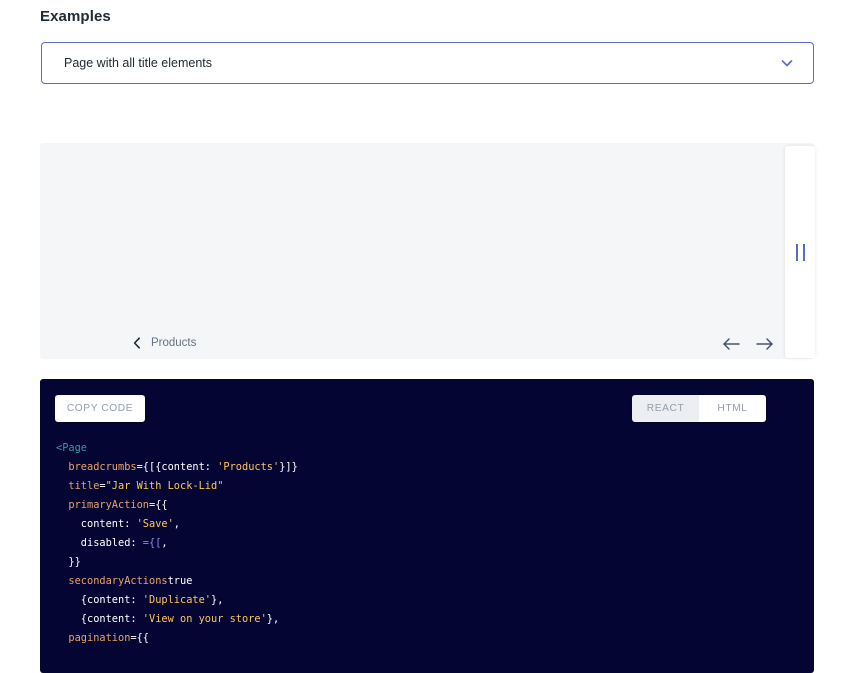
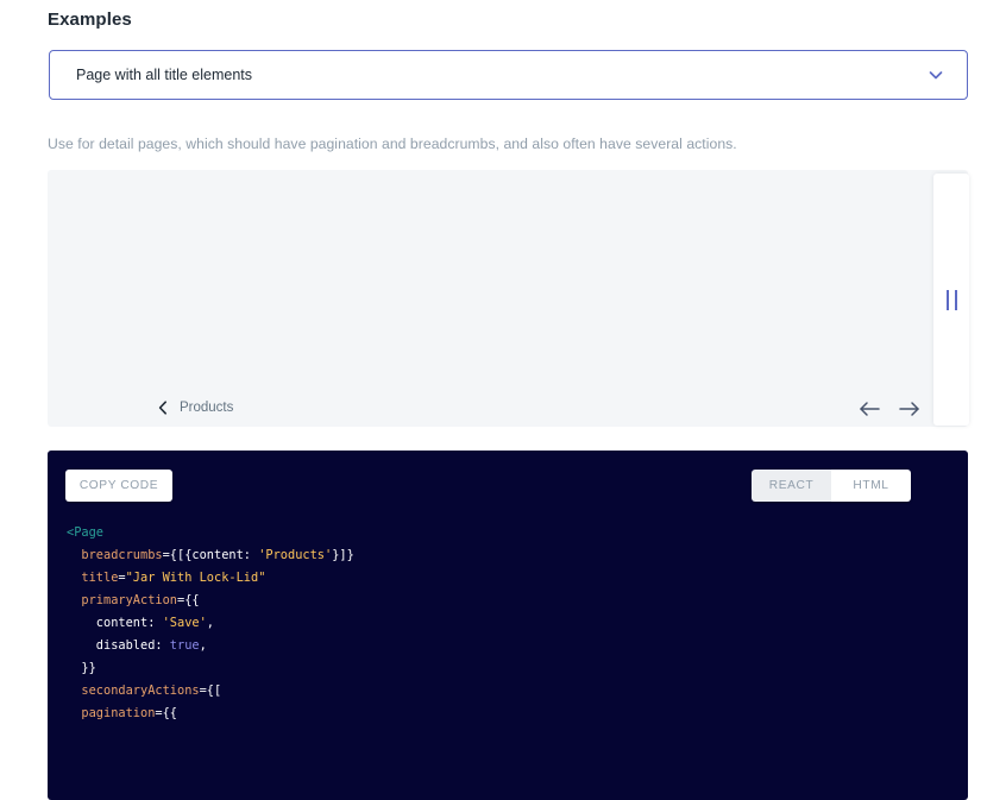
  Examples
  Page with all title elements
+ Use for detail pages, which should have pagination and breadcrumbs, and also often have several actions.
  Products
  COPY CODE
  REACT
  HTML
  <Page
  breadcrumbs={[{content: 'Products'}]}
  title="Jar With Lock-Lid"
  primaryAction={{
  content: 'Save',
- disabled: ={[,
+ disabled: true,
  }}
- secondaryActionstrue
+ secondaryActions={[
- {content: 'Duplicate'},
- {content: 'View on your store'},
  pagination={{
